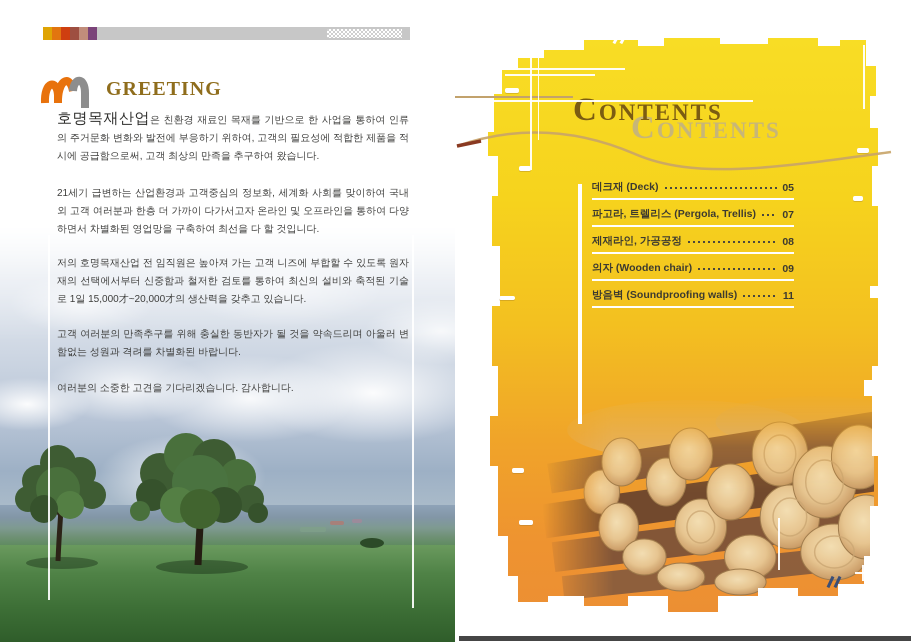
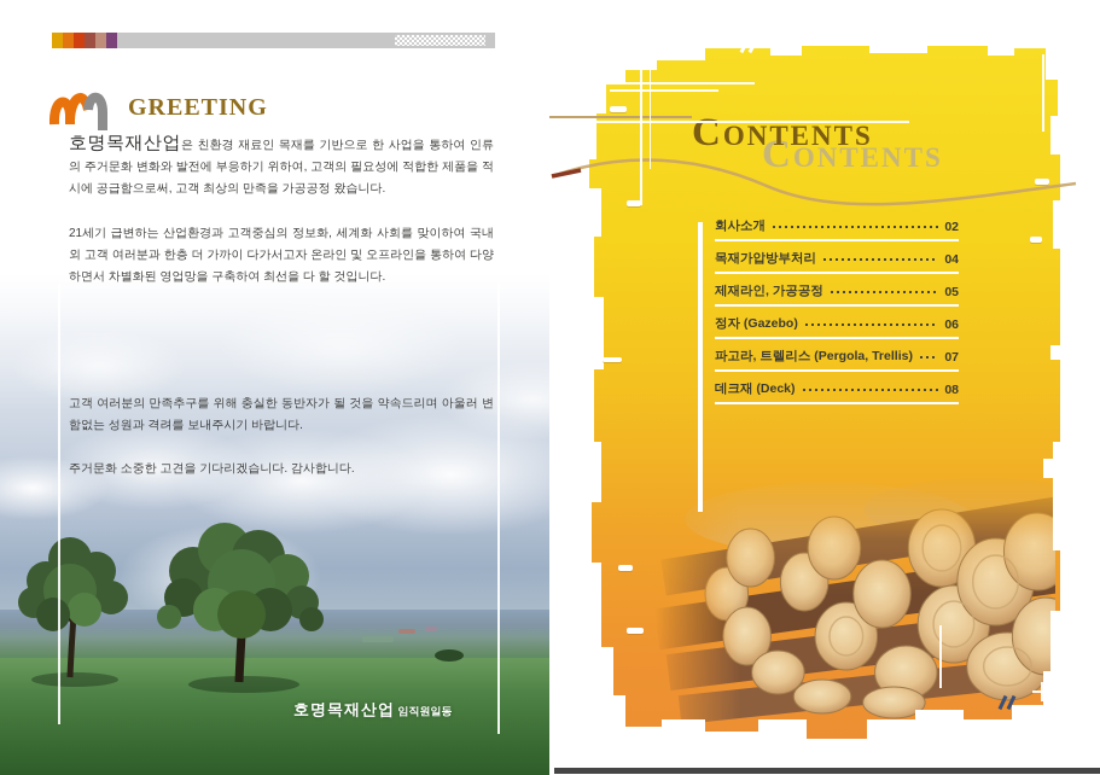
  GREETING
- 호명목재산업은 친환경 재료인 목재를 기반으로 한 사업을 통하여 인류의 주거문화 변화와 발전에 부응하기 위하여, 고객의 필요성에 적합한 제품을 적시에 공급함으로써, 고객 최상의 만족을 추구하여 왔습니다.
+ 호명목재산업은 친환경 재료인 목재를 기반으로 한 사업을 통하여 인류의 주거문화 변화와 발전에 부응하기 위하여, 고객의 필요성에 적합한 제품을 적시에 공급함으로써, 고객 최상의 만족을 가공공정 왔습니다.
  21세기 급변하는 산업환경과 고객중심의 정보화, 세계화 사회를 맞이하여 국내외 고객 여러분과 한층 더 가까이 다가서고자 온라인 및 오프라인을 통하여 다양하면서 차별화된 영업망을 구축하여 최선을 다 할 것입니다.
- 저의 호명목재산업 전 임직원은 높아져 가는 고객 니즈에 부합할 수 있도록 원자재의 선택에서부터 신중함과 철저한 검토를 통하여 최신의 설비와 축적된 기술로 1일 15,000才~20,000才의 생산력을 갖추고 있습니다.
- 고객 여러분의 만족추구를 위해 충실한 동반자가 될 것을 약속드리며 아울러 변함없는 성원과 격려를 차별화된 바랍니다.
+ 고객 여러분의 만족추구를 위해 충실한 동반자가 될 것을 약속드리며 아울러 변함없는 성원과 격려를 보내주시기 바랍니다.
- 여러분의 소중한 고견을 기다리겠습니다. 감사합니다.
+ 주거문화 소중한 고견을 기다리겠습니다. 감사합니다.
+ 호명목재산업 임직원일동
  CONTENTS
  CONTENTS
+ 회사소개
+ 02
+ 목재가압방부처리
+ 04
- 데크재 (Deck)
+ 제재라인, 가공공정
  05
+ 정자 (Gazebo)
+ 06
  파고라, 트렐리스 (Pergola, Trellis)
  07
- 제재라인, 가공공정
+ 데크재 (Deck)
  08
- 의자 (Wooden chair)
- 09
- 방음벽 (Soundproofing walls)
- 11
